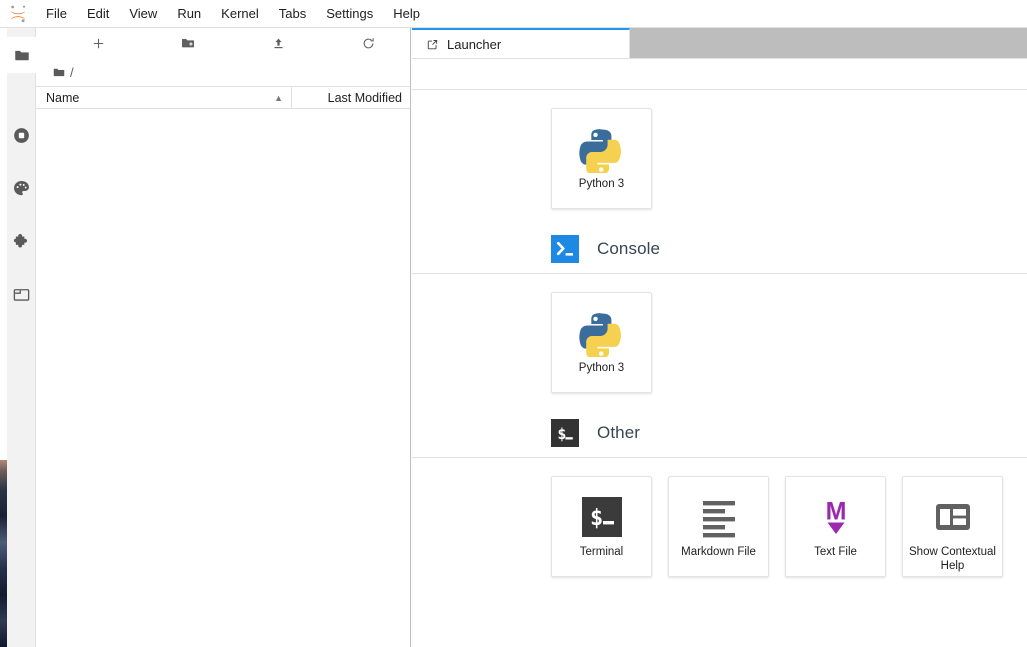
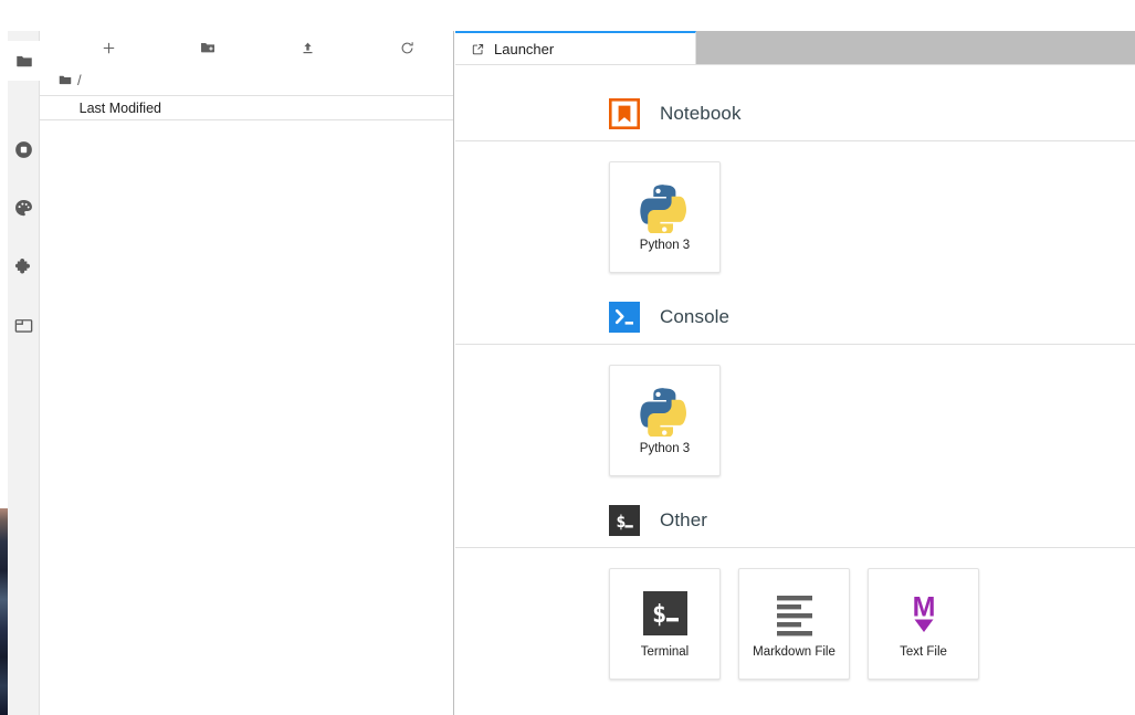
- File
- Edit
- View
- Run
- Kernel
- Tabs
- Settings
- Help
  /
- Name
- ▲
  Last Modified
  Launcher
+ Notebook
  Python 3
  Console
  Python 3
  $
  Other
  $
  Terminal
  Markdown File
  M
  Text File
- Show Contextual Help
